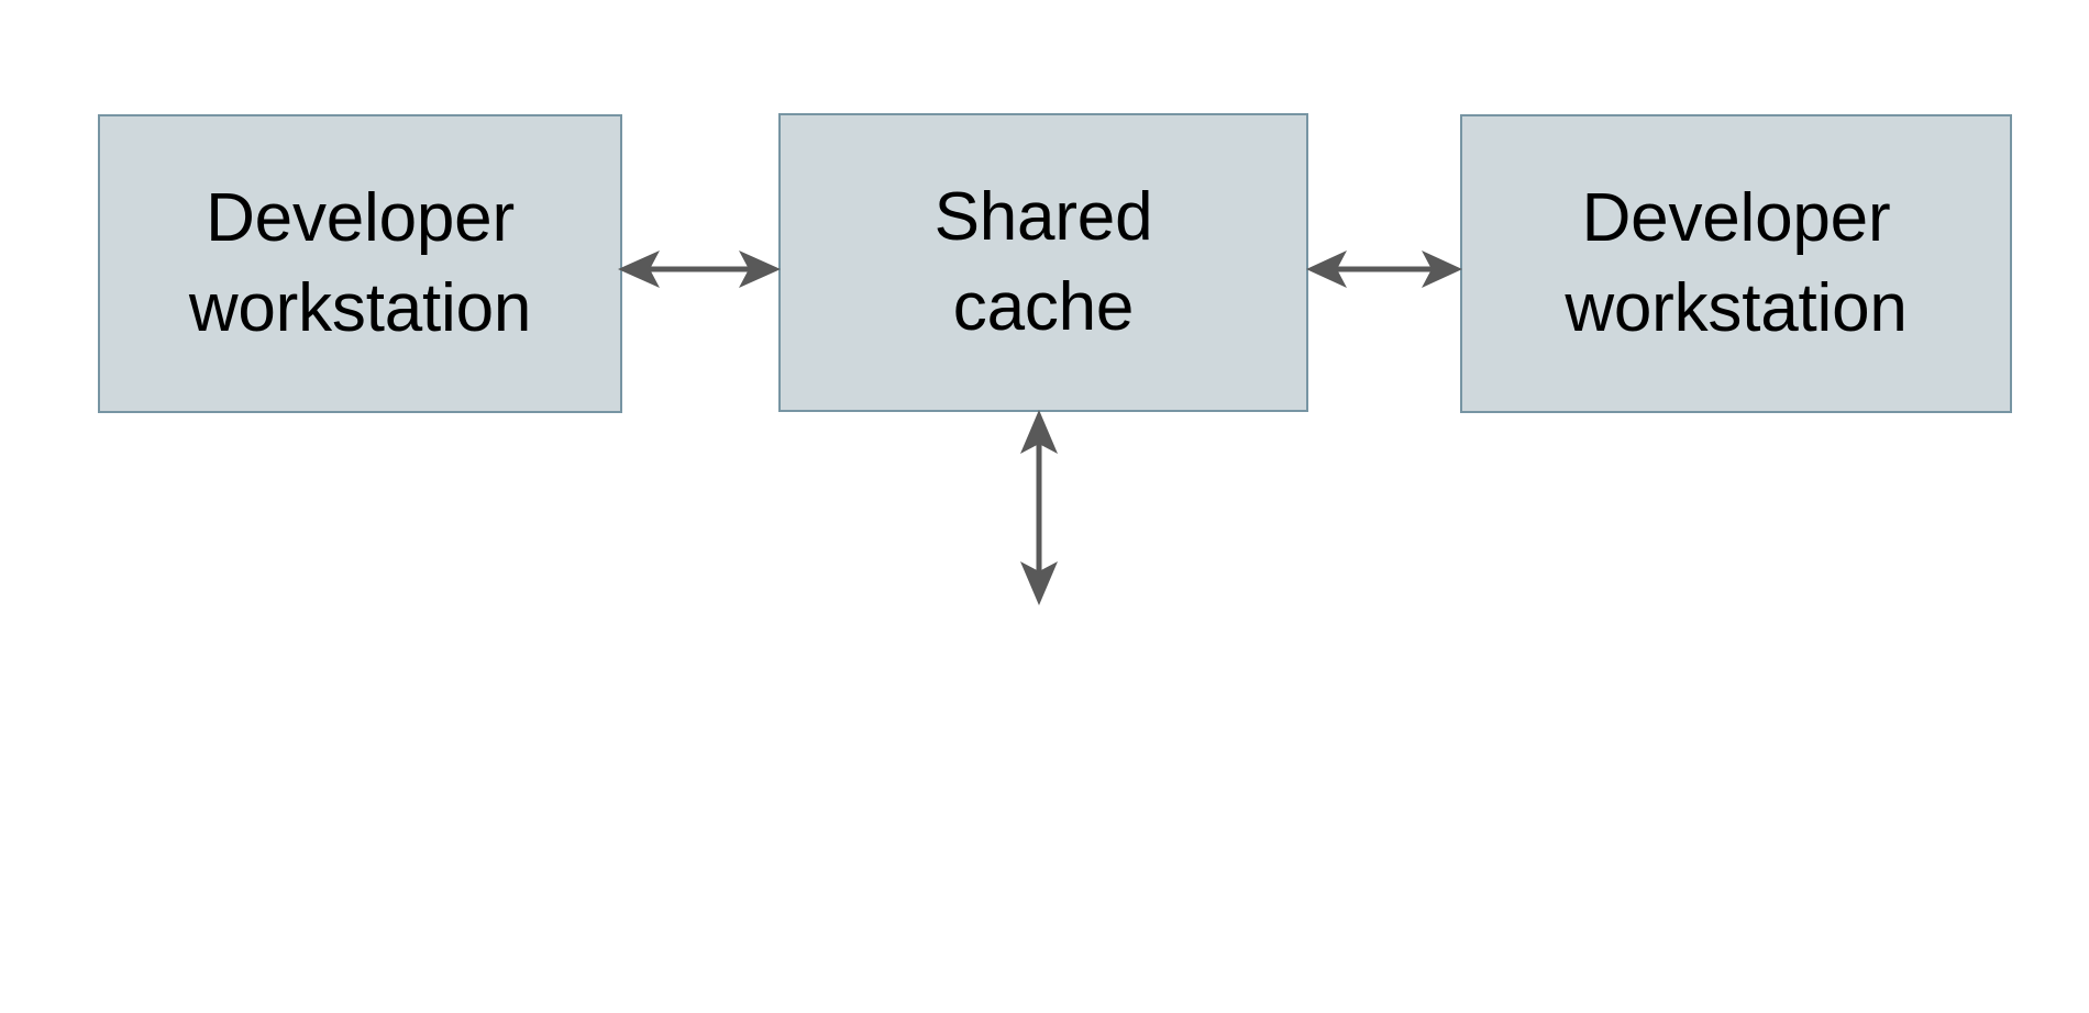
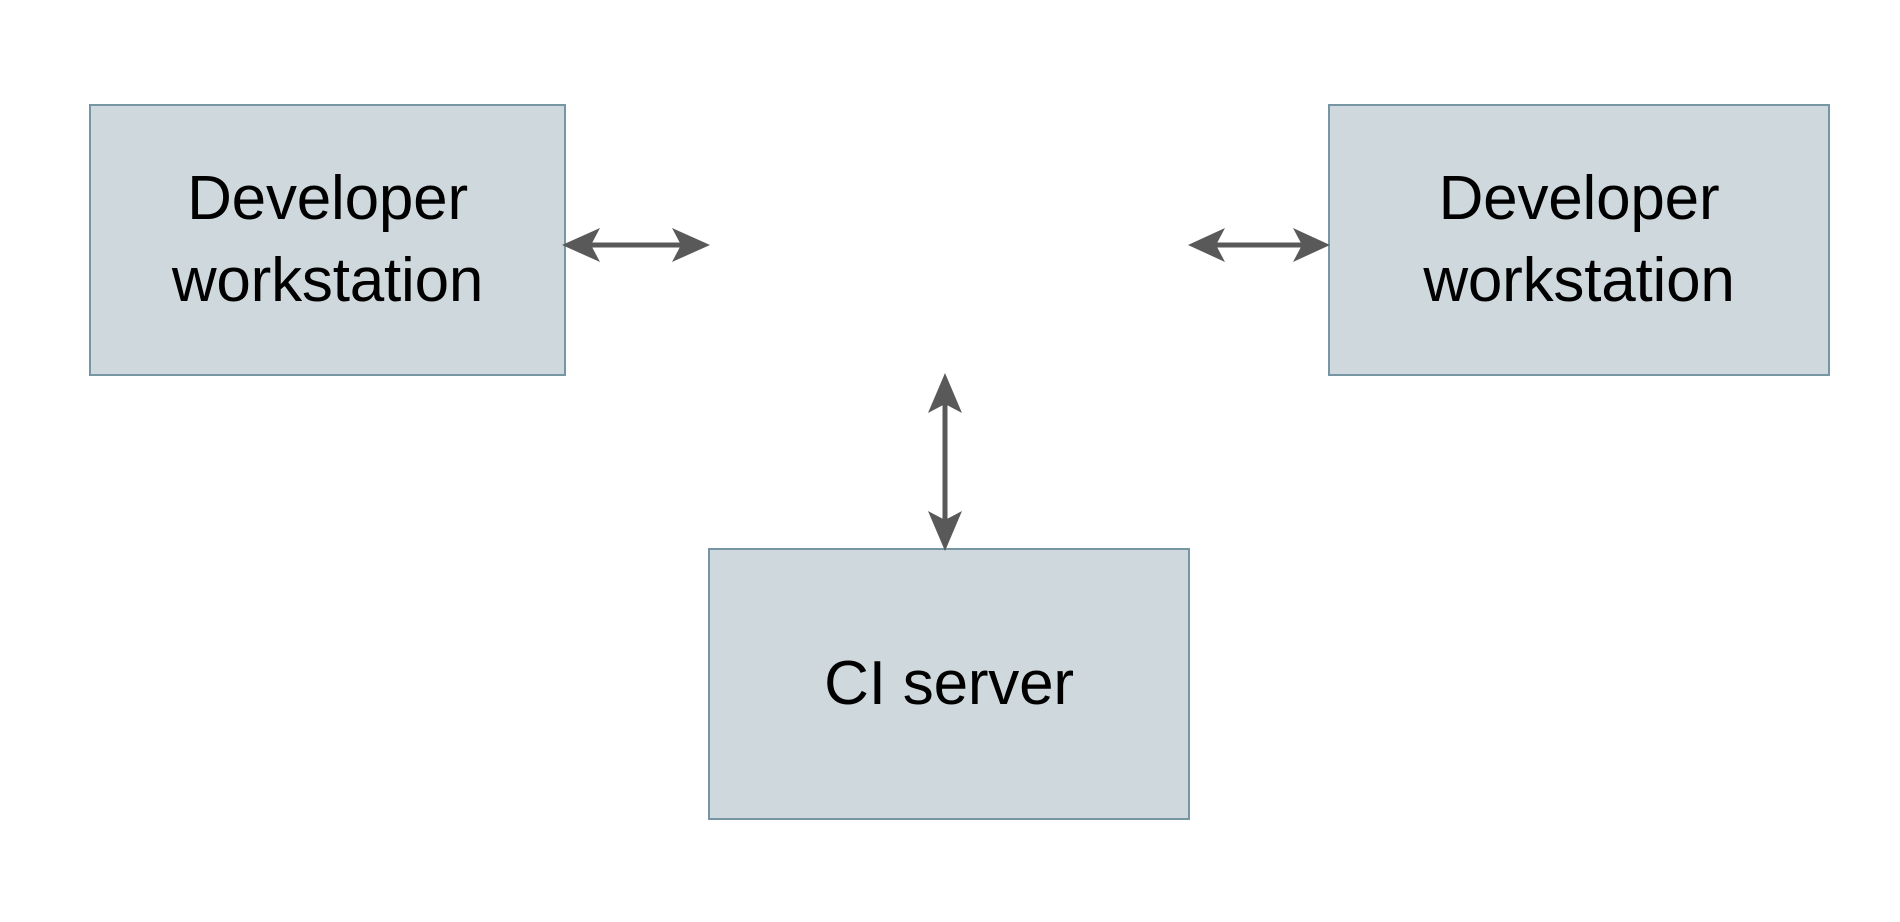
  Developer
  workstation
- Shared
- cache
  Developer
  workstation
+ CI server
